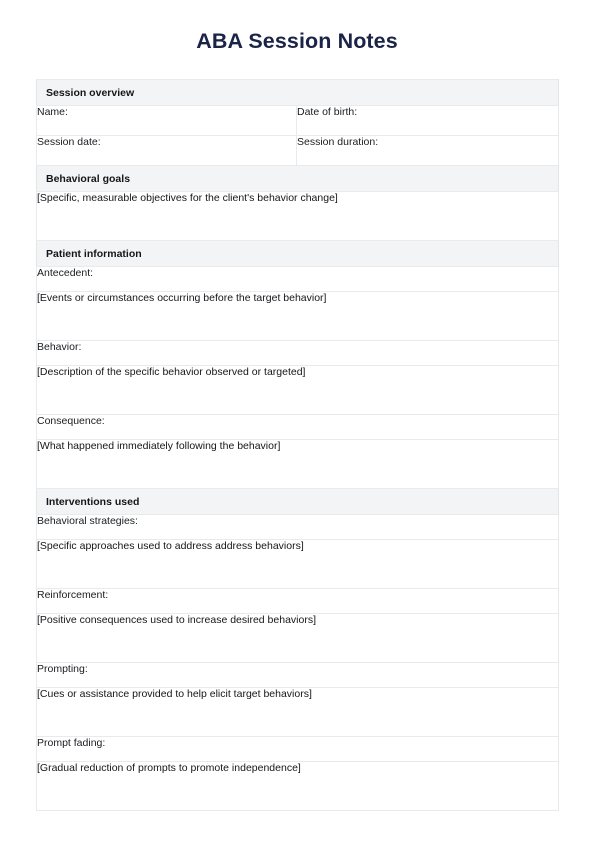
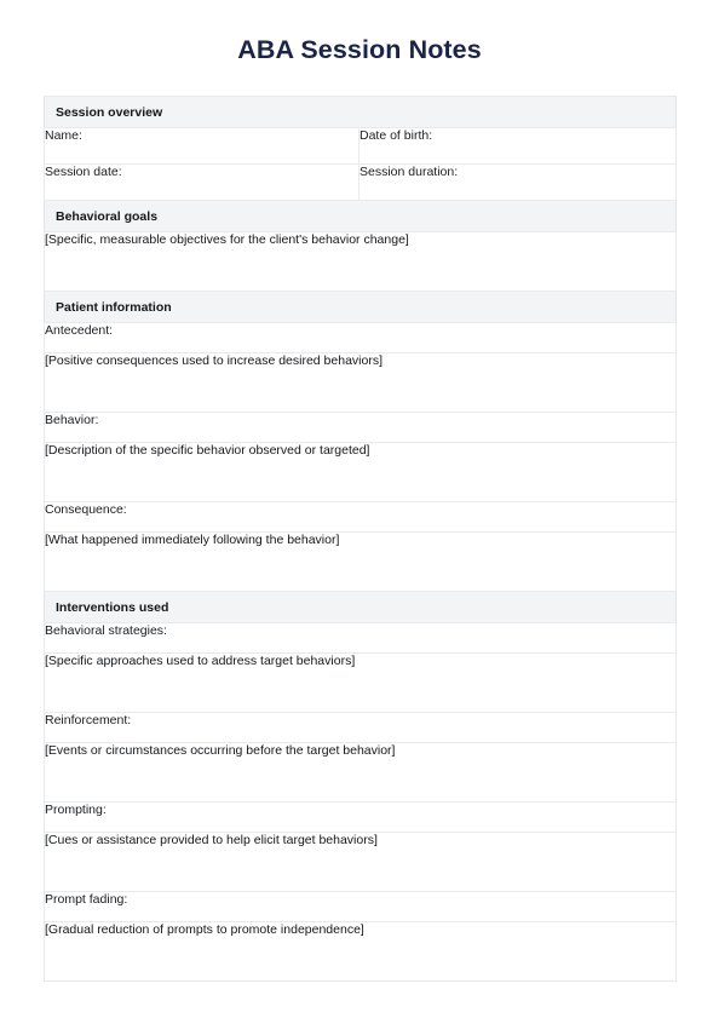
  ABA Session Notes
  Session overview
  Name:	Date of birth:
  Session date:	Session duration:
  Behavioral goals
  [Specific, measurable objectives for the client's behavior change]
  Patient information
  Antecedent:
- [Events or circumstances occurring before the target behavior]
+ [Positive consequences used to increase desired behaviors]
  Behavior:
  [Description of the specific behavior observed or targeted]
  Consequence:
  [What happened immediately following the behavior]
  Interventions used
  Behavioral strategies:
- [Specific approaches used to address address behaviors]
+ [Specific approaches used to address target behaviors]
  Reinforcement:
- [Positive consequences used to increase desired behaviors]
+ [Events or circumstances occurring before the target behavior]
  Prompting:
  [Cues or assistance provided to help elicit target behaviors]
  Prompt fading:
  [Gradual reduction of prompts to promote independence]
